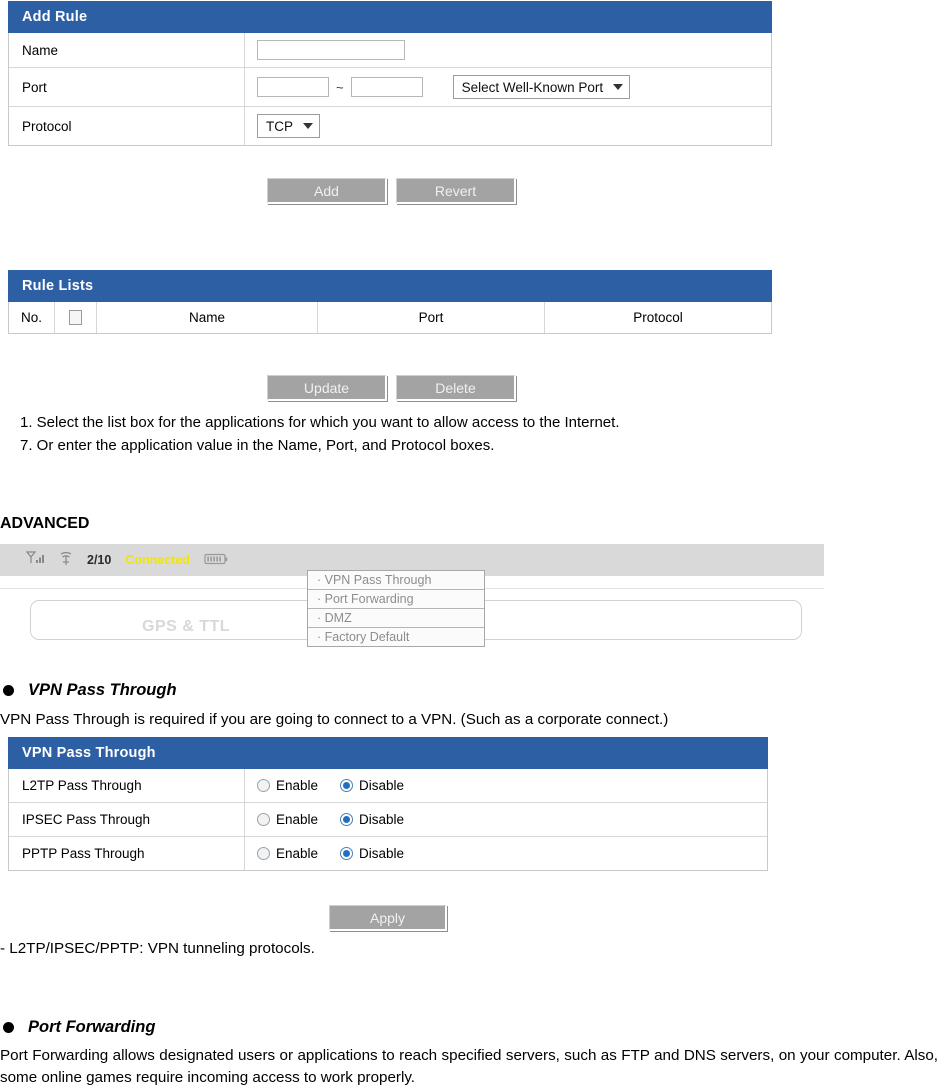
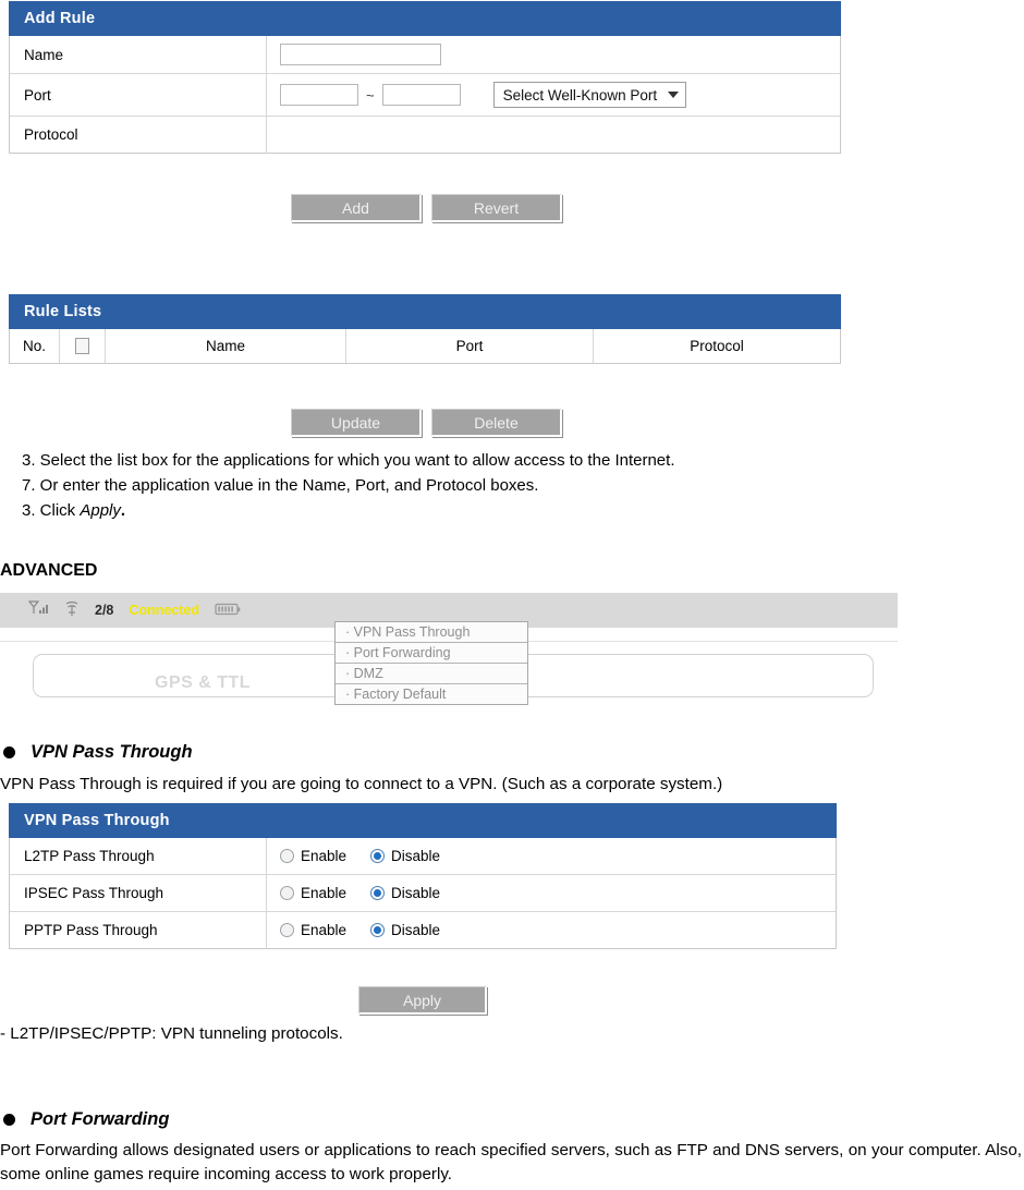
  Add Rule
  Name
  Port
  ~
  Select Well-Known Port
  Protocol
- TCP
  Add
  Revert
  Rule Lists
  No.
  Name
  Port
  Protocol
  Update
  Delete
- 1. Select the list box for the applications for which you want to allow access to the Internet.
+ 3. Select the list box for the applications for which you want to allow access to the Internet.
  7. Or enter the application value in the Name, Port, and Protocol boxes.
+ 3. Click Apply.
  ADVANCED
- 2/10
+ 2/8
  Connected
  GPS & TTL
  · VPN Pass Through
  · Port Forwarding
  · DMZ
  · Factory Default
  VPN Pass Through
- VPN Pass Through is required if you are going to connect to a VPN. (Such as a corporate connect.)
+ VPN Pass Through is required if you are going to connect to a VPN. (Such as a corporate system.)
  VPN Pass Through
  L2TP Pass Through
  Enable
  Disable
  IPSEC Pass Through
  Enable
  Disable
  PPTP Pass Through
  Enable
  Disable
  Apply
  - L2TP/IPSEC/PPTP: VPN tunneling protocols.
  Port Forwarding
  Port Forwarding allows designated users or applications to reach specified servers, such as FTP and DNS servers, on your computer. Also, some online games require incoming access to work properly.
